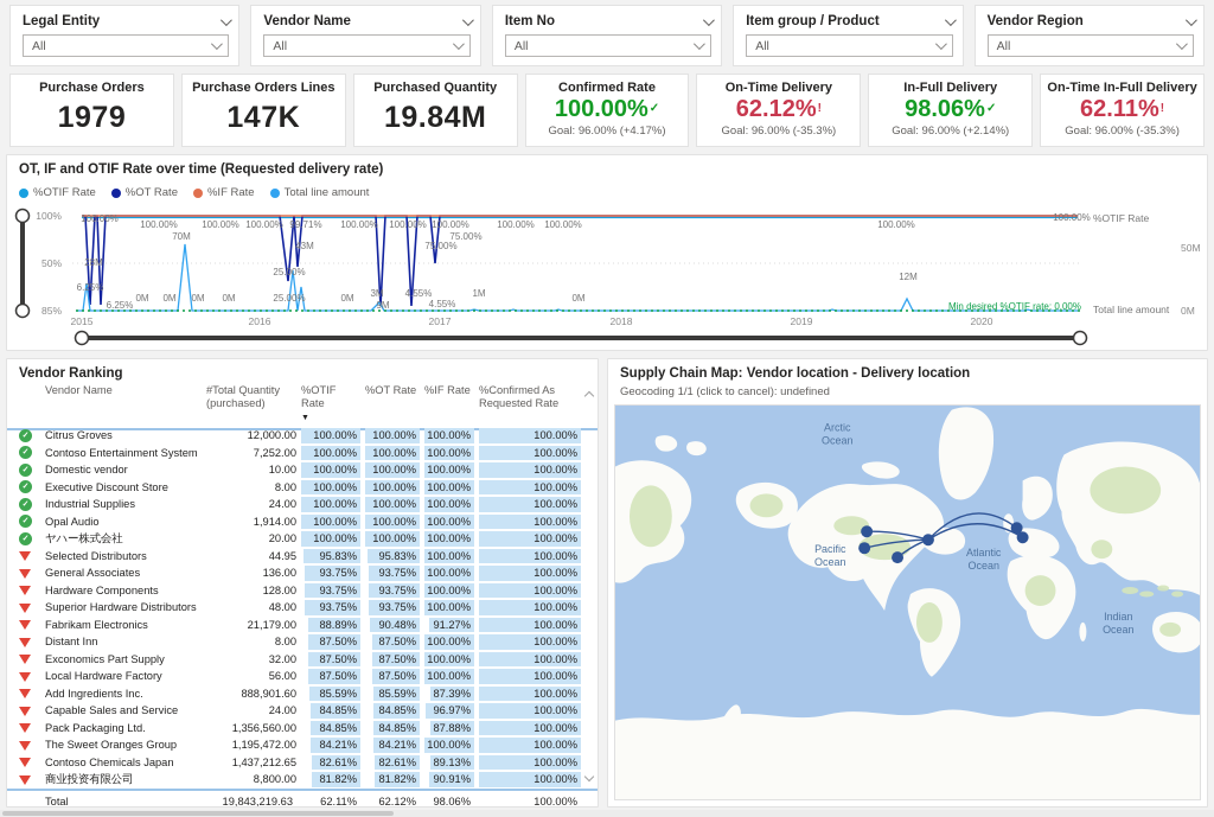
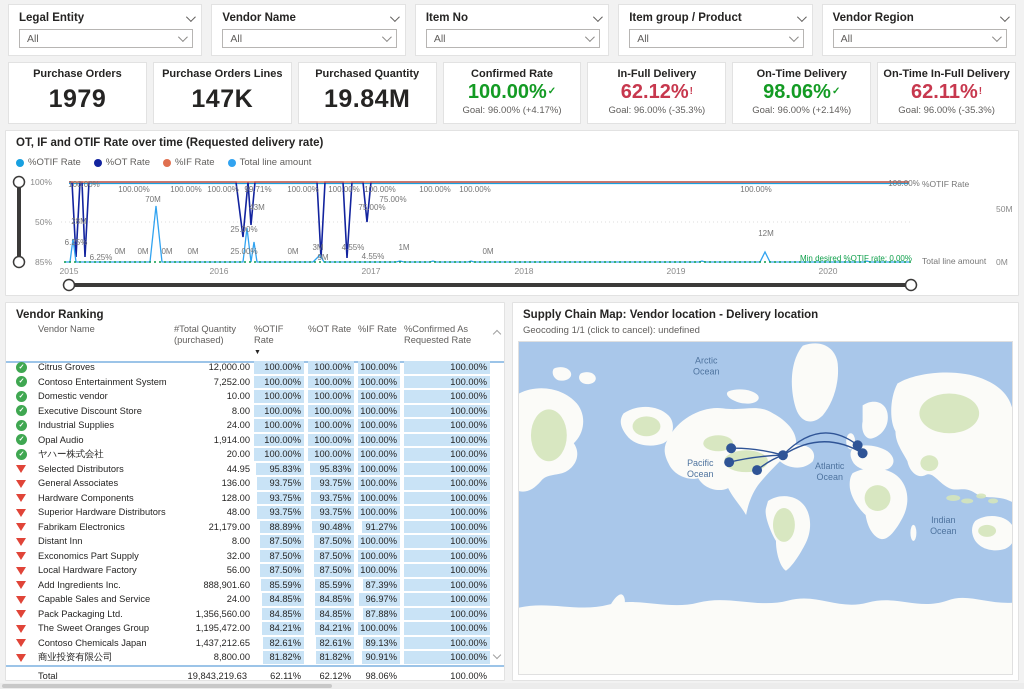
  Legal Entity
  All
  Vendor Name
  All
  Item No
  All
  Item group / Product
  All
  Vendor Region
  All
  Purchase Orders
  1979
  Purchase Orders Lines
  147K
  Purchased Quantity
  19.84M
  Confirmed Rate
  100.00%✓
  Goal: 96.00% (+4.17%)
- On-Time Delivery
+ In-Full Delivery
  62.12%!
  Goal: 96.00% (-35.3%)
- In-Full Delivery
+ On-Time Delivery
  98.06%✓
  Goal: 96.00% (+2.14%)
  On-Time In-Full Delivery
  62.11%!
  Goal: 96.00% (-35.3%)
  OT, IF and OTIF Rate over time (Requested delivery rate)
  %OTIF Rate
  %OT Rate
  %IF Rate
  Total line amount
  100%
  50%
  85%
  50M
  0M
  2015
  2016
  2017
  2018
  2019
  2020
  %OTIF Rate
  Total line amount
  Min desired %OTIF rate: 0.00%
  100.00%
  100.00%
  70M
  100.00%
  100.00%
  99.71%
  43M
  100.00%
  100.00%
  100.00%
  75.00%
  75.00%
  100.00%
  100.00%
  100.00%
  100.00%
  28M
  25.00%
  6.25%
  6.25%
  0M
  0M
  0M
  0M
  25.00%
  0M
  3M
  9M
  4.55%
  4.55%
  1M
  0M
  12M
  Vendor Ranking
  Vendor Name
  #Total Quantity (purchased)
  %OTIF Rate
  %OT Rate
  %IF Rate
  %Confirmed As Requested Rate
  Citrus Groves
  12,000.00
  100.00%
  100.00%
  100.00%
  100.00%
  Contoso Entertainment System
  7,252.00
  100.00%
  100.00%
  100.00%
  100.00%
  Domestic vendor
  10.00
  100.00%
  100.00%
  100.00%
  100.00%
  Executive Discount Store
  8.00
  100.00%
  100.00%
  100.00%
  100.00%
  Industrial Supplies
  24.00
  100.00%
  100.00%
  100.00%
  100.00%
  Opal Audio
  1,914.00
  100.00%
  100.00%
  100.00%
  100.00%
  ヤハー株式会社
  20.00
  100.00%
  100.00%
  100.00%
  100.00%
  Selected Distributors
  44.95
  95.83%
  95.83%
  100.00%
  100.00%
  General Associates
  136.00
  93.75%
  93.75%
  100.00%
  100.00%
  Hardware Components
  128.00
  93.75%
  93.75%
  100.00%
  100.00%
  Superior Hardware Distributors
  48.00
  93.75%
  93.75%
  100.00%
  100.00%
  Fabrikam Electronics
  21,179.00
  88.89%
  90.48%
  91.27%
  100.00%
  Distant Inn
  8.00
  87.50%
  87.50%
  100.00%
  100.00%
  Exconomics Part Supply
  32.00
  87.50%
  87.50%
  100.00%
  100.00%
  Local Hardware Factory
  56.00
  87.50%
  87.50%
  100.00%
  100.00%
  Add Ingredients Inc.
  888,901.60
  85.59%
  85.59%
  87.39%
  100.00%
  Capable Sales and Service
  24.00
  84.85%
  84.85%
  96.97%
  100.00%
  Pack Packaging Ltd.
  1,356,560.00
  84.85%
  84.85%
  87.88%
  100.00%
  The Sweet Oranges Group
  1,195,472.00
  84.21%
  84.21%
  100.00%
  100.00%
  Contoso Chemicals Japan
  1,437,212.65
  82.61%
  82.61%
  89.13%
  100.00%
  商业投资有限公司
  8,800.00
  81.82%
  81.82%
  90.91%
  100.00%
  Total
  19,843,219.63
  62.11%
  62.12%
  98.06%
  100.00%
  Supply Chain Map: Vendor location - Delivery location
  Geocoding 1/1 (click to cancel): undefined
  Arctic Ocean
  Pacific Ocean
  Atlantic Ocean
  Indian Ocean
